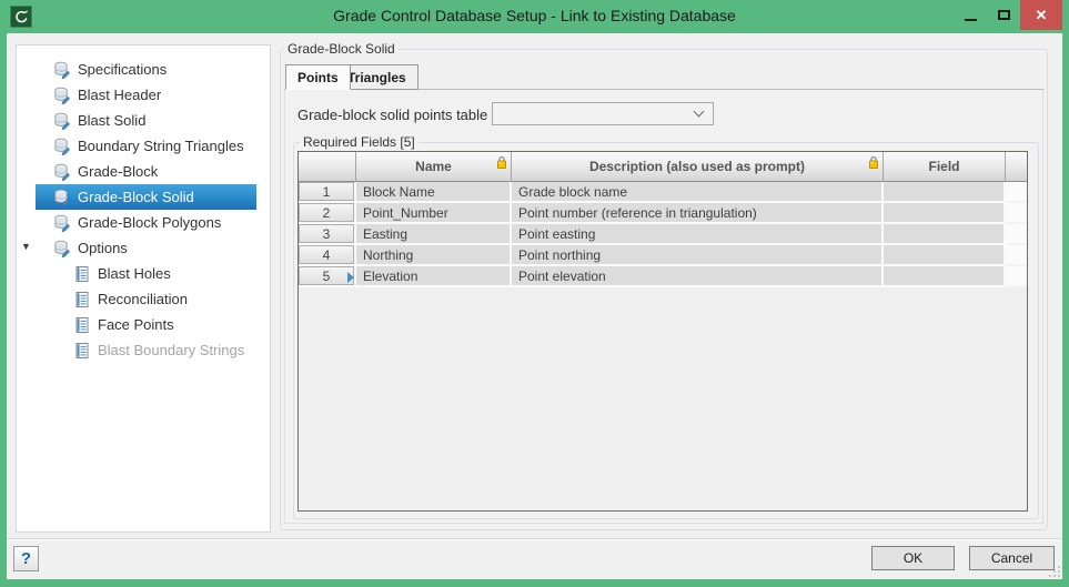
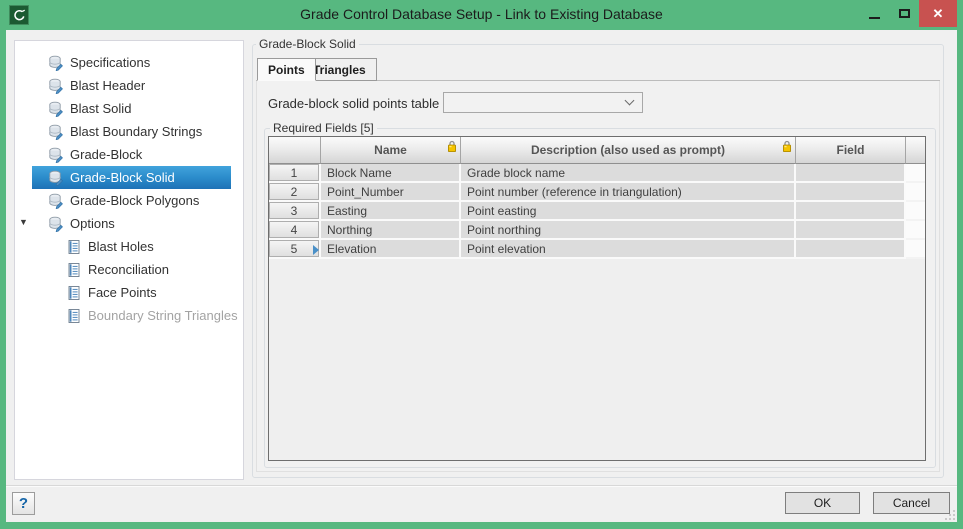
  Grade Control Database Setup - Link to Existing Database
  ✕
  Specifications
  Blast Header
  Blast Solid
- Boundary String Triangles
+ Blast Boundary Strings
  Grade-Block
  Grade-Block Solid
  Grade-Block Polygons
  ▼
  Options
  Blast Holes
  Reconciliation
  Face Points
- Blast Boundary Strings
+ Boundary String Triangles
  Grade-Block Solid
  Points
  Triangles
  Grade-block solid points table
  Required Fields [5]
  Name
  Description (also used as prompt)
  Field
  1
  Block Name
  Grade block name
  2
  Point_Number
  Point number (reference in triangulation)
  3
  Easting
  Point easting
  4
  Northing
  Point northing
  5
  Elevation
  Point elevation
  ?
  OK
  Cancel
